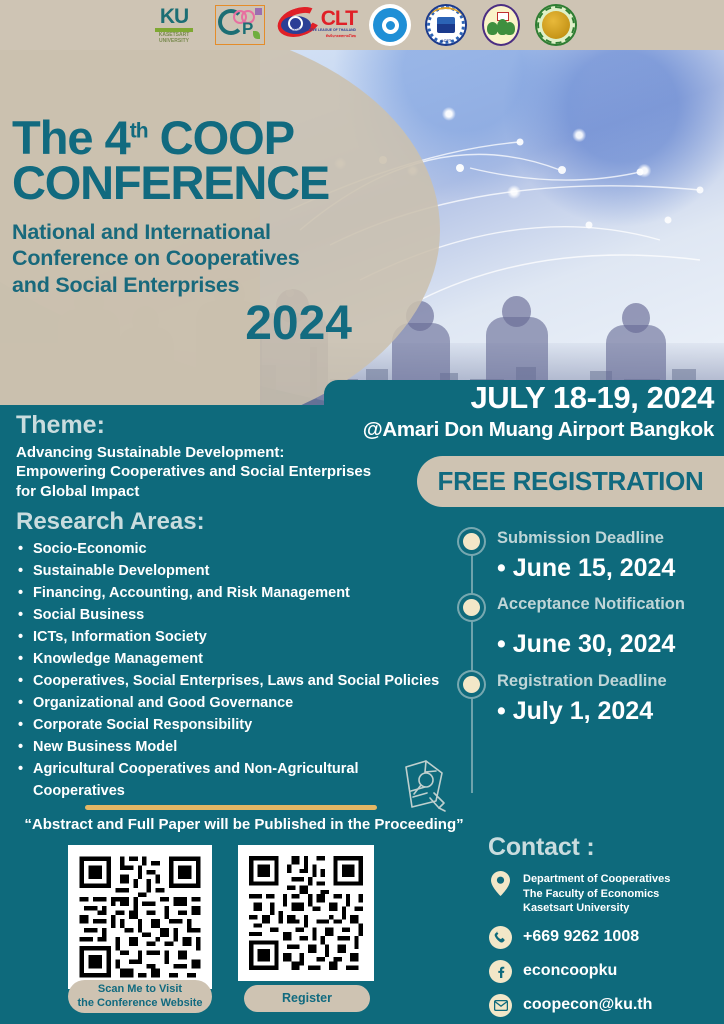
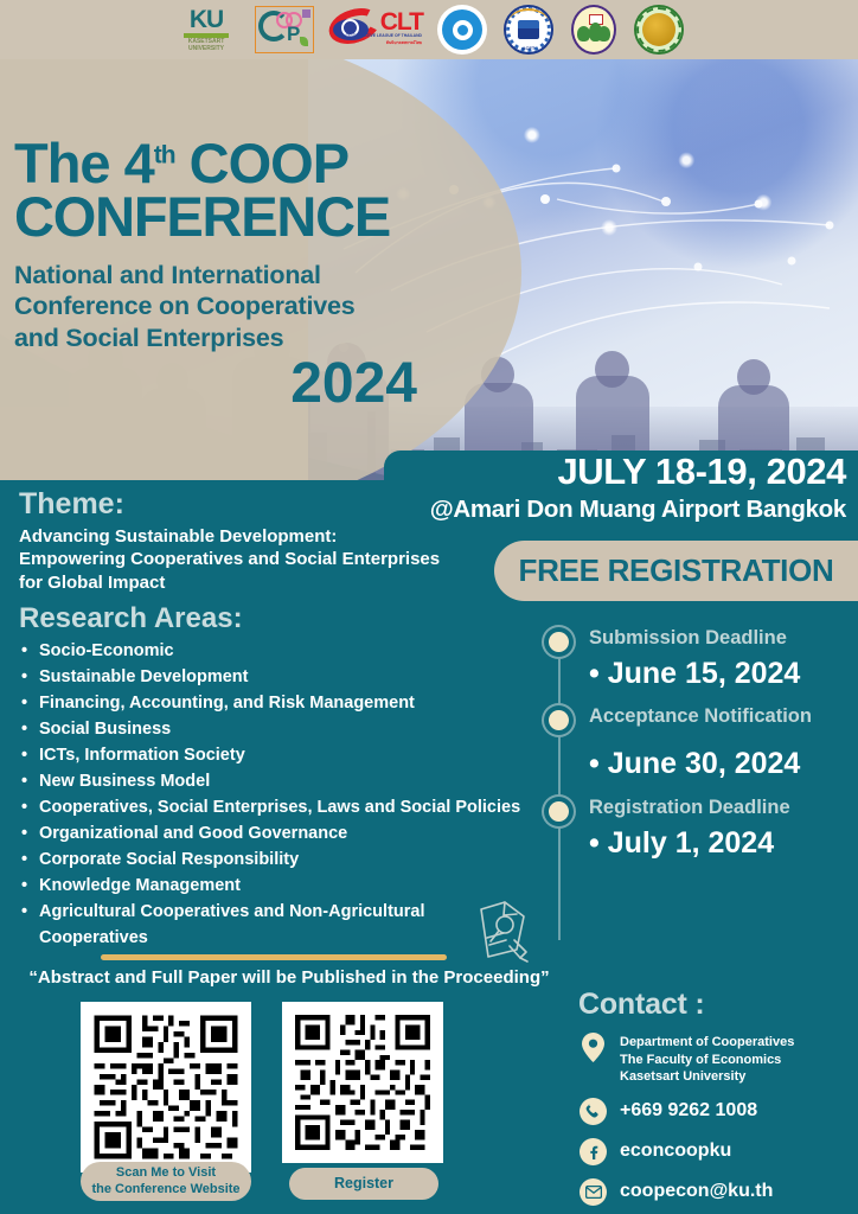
  KU
  P
  CLT
  The 4th COOP
  CONFERENCE
  National and International
  Conference on Cooperatives
  and Social Enterprises
  2024
  JULY 18-19, 2024
  @Amari Don Muang Airport Bangkok
  FREE REGISTRATION
  Theme:
  Advancing Sustainable Development:
  Empowering Cooperatives and Social Enterprises
  for Global Impact
  Research Areas:
  •
  Socio-Economic
  •
  Sustainable Development
  •
  Financing, Accounting, and Risk Management
  •
  Social Business
  •
  ICTs, Information Society
  •
- Knowledge Management
+ New Business Model
  •
  Cooperatives, Social Enterprises, Laws and Social Policies
  •
  Organizational and Good Governance
  •
  Corporate Social Responsibility
  •
- New Business Model
+ Knowledge Management
  •
  Agricultural Cooperatives and Non-Agricultural Cooperatives
  “Abstract and Full Paper will be Published in the Proceeding”
  Submission Deadline
  • June 15, 2024
  Acceptance Notification
  • June 30, 2024
  Registration Deadline
  • July 1, 2024
  Scan Me to Visit
  the Conference Website
  Register
  Contact :
  Department of Cooperatives
  The Faculty of Economics
  Kasetsart University
  +669 9262 1008
  econcoopku
  coopecon@ku.th
